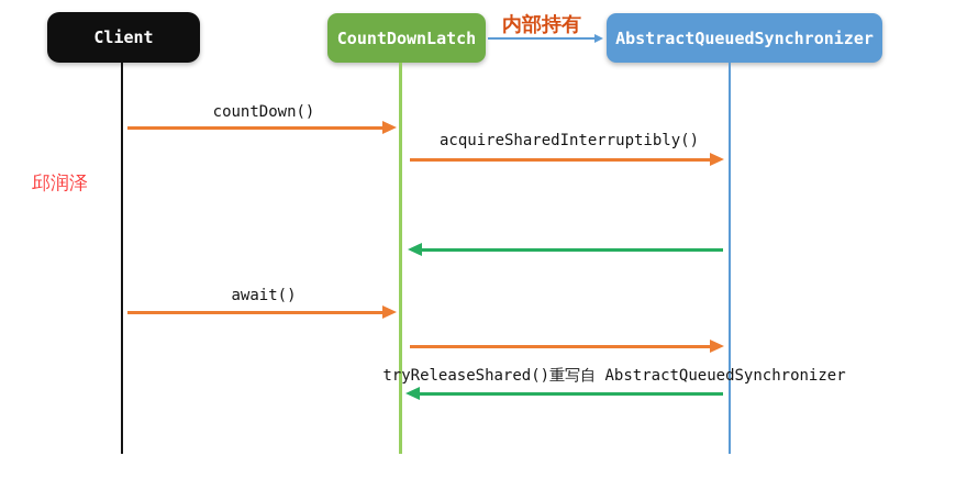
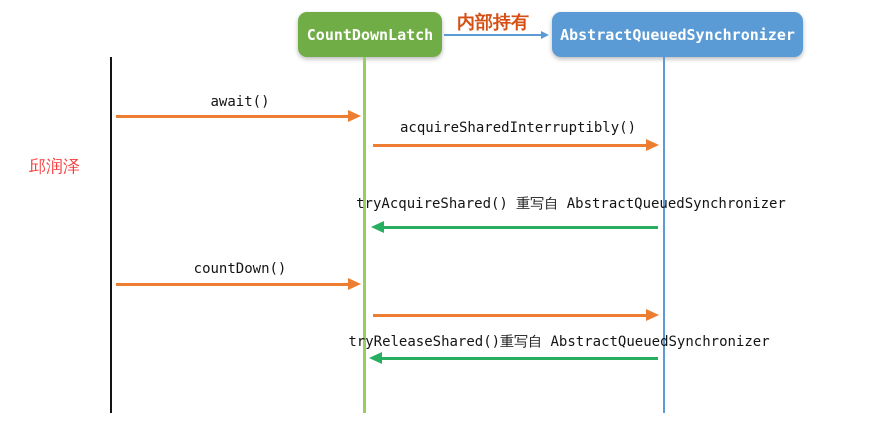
- Client
  CountDownLatch
  AbstractQueuedSynchronizer
  内部持有
  邱润泽
- countDown()
+ await()
  acquireSharedInterruptibly()
+ tryAcquireShared() 重写自 AbstractQueuedSynchronizer
- await()
+ countDown()
  tryReleaseShared()重写自 AbstractQueuedSynchronizer
